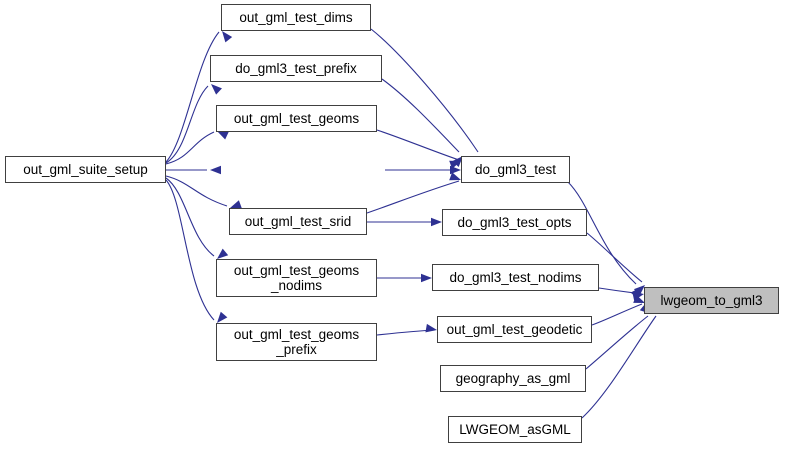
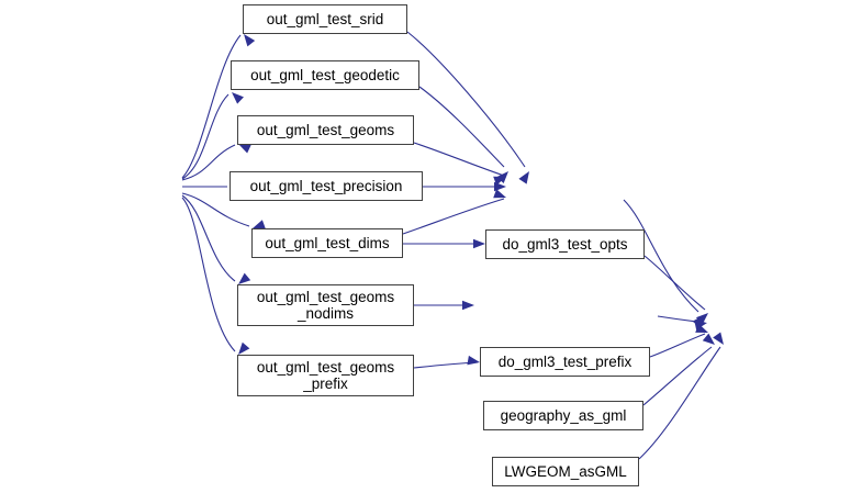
- out_gml_suite_setup
- out_gml_test_dims
+ out_gml_test_srid
- do_gml3_test_prefix
+ out_gml_test_geodetic
  out_gml_test_geoms
+ out_gml_test_precision
- out_gml_test_srid
+ out_gml_test_dims
  out_gml_test_geoms
  _nodims
  out_gml_test_geoms
  _prefix
- do_gml3_test
  do_gml3_test_opts
- do_gml3_test_nodims
- out_gml_test_geodetic
+ do_gml3_test_prefix
  geography_as_gml
  LWGEOM_asGML
- lwgeom_to_gml3
